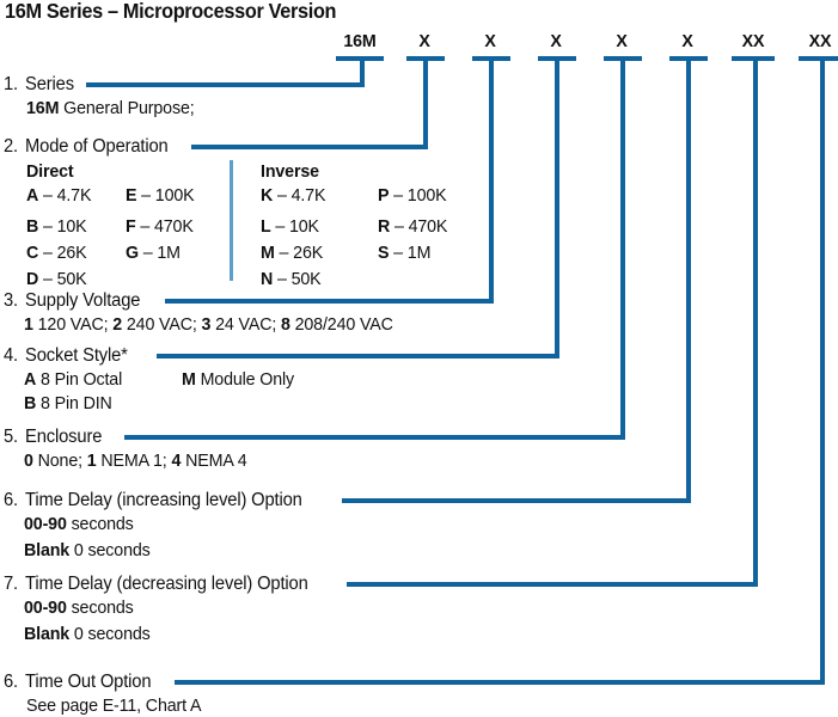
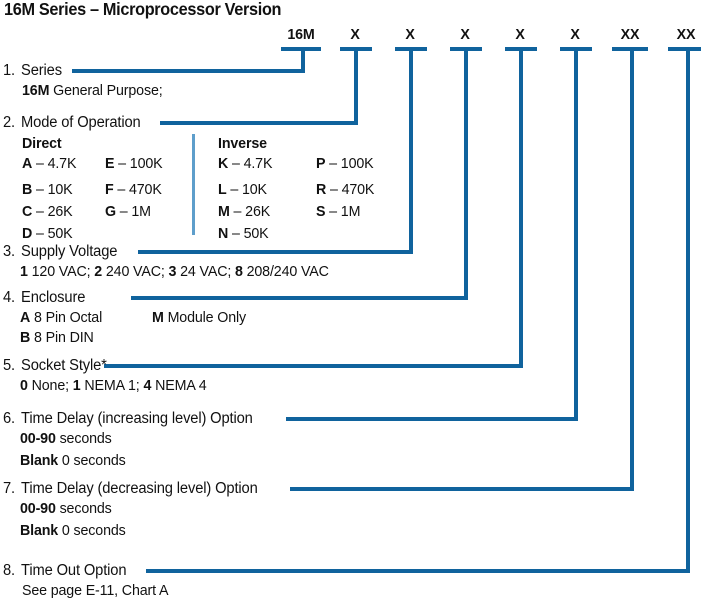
  16M Series – Microprocessor Version
  16M
  X
  X
  X
  X
  X
  XX
  XX
  1. Series
  16M General Purpose;
  2. Mode of Operation
  Direct
  Inverse
  A – 4.7K
  B – 10K
  C – 26K
  D – 50K
  E – 100K
  F – 470K
  G – 1M
  K – 4.7K
  L – 10K
  M – 26K
  N – 50K
  P – 100K
  R – 470K
  S – 1M
  3. Supply Voltage
  1 120 VAC; 2 240 VAC; 3 24 VAC; 8 208/240 VAC
- 4. Socket Style*
+ 4. Enclosure
  A 8 Pin Octal
  B 8 Pin DIN
  M Module Only
- 5. Enclosure
+ 5. Socket Style*
  0 None; 1 NEMA 1; 4 NEMA 4
  6. Time Delay (increasing level) Option
  00-90 seconds
  Blank 0 seconds
  7. Time Delay (decreasing level) Option
  00-90 seconds
  Blank 0 seconds
- 6. Time Out Option
+ 8. Time Out Option
  See page E-11, Chart A
